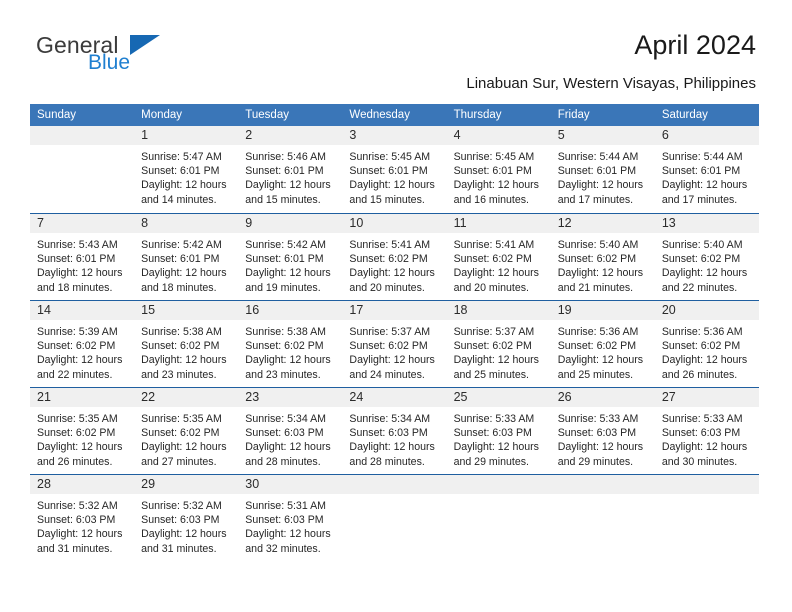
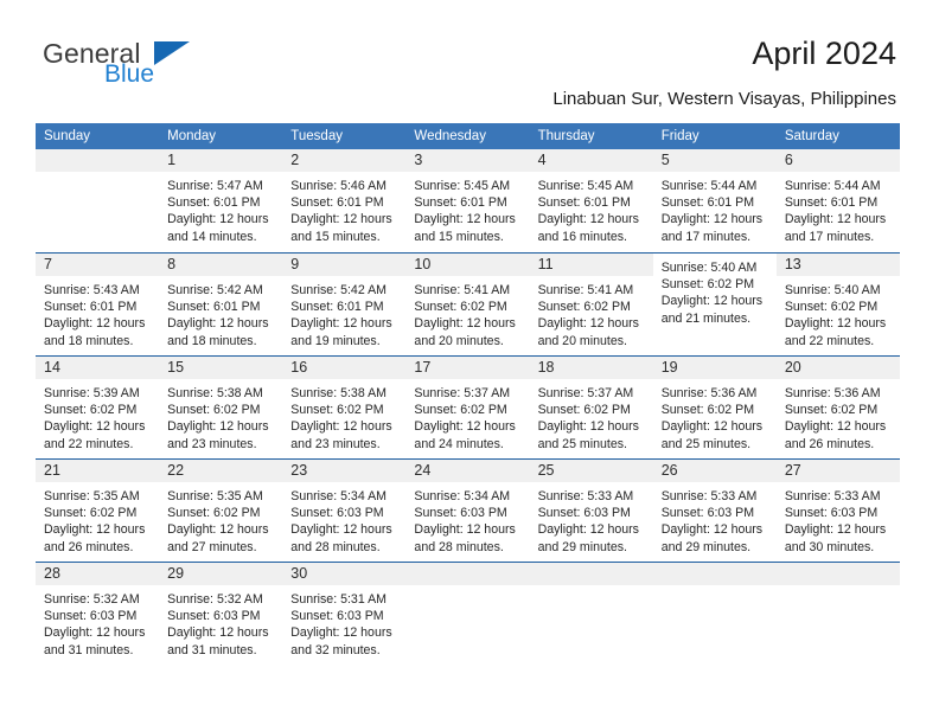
  General
  Blue
  April 2024
  Linabuan Sur, Western Visayas, Philippines
  Sunday
  Monday
  Tuesday
  Wednesday
  Thursday
  Friday
  Saturday
  1
  Sunrise: 5:47 AM
  Sunset: 6:01 PM
  Daylight: 12 hours
  and 14 minutes.
  2
  Sunrise: 5:46 AM
  Sunset: 6:01 PM
  Daylight: 12 hours
  and 15 minutes.
  3
  Sunrise: 5:45 AM
  Sunset: 6:01 PM
  Daylight: 12 hours
  and 15 minutes.
  4
  Sunrise: 5:45 AM
  Sunset: 6:01 PM
  Daylight: 12 hours
  and 16 minutes.
  5
  Sunrise: 5:44 AM
  Sunset: 6:01 PM
  Daylight: 12 hours
  and 17 minutes.
  6
  Sunrise: 5:44 AM
  Sunset: 6:01 PM
  Daylight: 12 hours
  and 17 minutes.
  7
  Sunrise: 5:43 AM
  Sunset: 6:01 PM
  Daylight: 12 hours
  and 18 minutes.
  8
  Sunrise: 5:42 AM
  Sunset: 6:01 PM
  Daylight: 12 hours
  and 18 minutes.
  9
  Sunrise: 5:42 AM
  Sunset: 6:01 PM
  Daylight: 12 hours
  and 19 minutes.
  10
  Sunrise: 5:41 AM
  Sunset: 6:02 PM
  Daylight: 12 hours
  and 20 minutes.
  11
  Sunrise: 5:41 AM
  Sunset: 6:02 PM
  Daylight: 12 hours
  and 20 minutes.
- 12
  Sunrise: 5:40 AM
  Sunset: 6:02 PM
  Daylight: 12 hours
  and 21 minutes.
  13
  Sunrise: 5:40 AM
  Sunset: 6:02 PM
  Daylight: 12 hours
  and 22 minutes.
  14
  Sunrise: 5:39 AM
  Sunset: 6:02 PM
  Daylight: 12 hours
  and 22 minutes.
  15
  Sunrise: 5:38 AM
  Sunset: 6:02 PM
  Daylight: 12 hours
  and 23 minutes.
  16
  Sunrise: 5:38 AM
  Sunset: 6:02 PM
  Daylight: 12 hours
  and 23 minutes.
  17
  Sunrise: 5:37 AM
  Sunset: 6:02 PM
  Daylight: 12 hours
  and 24 minutes.
  18
  Sunrise: 5:37 AM
  Sunset: 6:02 PM
  Daylight: 12 hours
  and 25 minutes.
  19
  Sunrise: 5:36 AM
  Sunset: 6:02 PM
  Daylight: 12 hours
  and 25 minutes.
  20
  Sunrise: 5:36 AM
  Sunset: 6:02 PM
  Daylight: 12 hours
  and 26 minutes.
  21
  Sunrise: 5:35 AM
  Sunset: 6:02 PM
  Daylight: 12 hours
  and 26 minutes.
  22
  Sunrise: 5:35 AM
  Sunset: 6:02 PM
  Daylight: 12 hours
  and 27 minutes.
  23
  Sunrise: 5:34 AM
  Sunset: 6:03 PM
  Daylight: 12 hours
  and 28 minutes.
  24
  Sunrise: 5:34 AM
  Sunset: 6:03 PM
  Daylight: 12 hours
  and 28 minutes.
  25
  Sunrise: 5:33 AM
  Sunset: 6:03 PM
  Daylight: 12 hours
  and 29 minutes.
  26
  Sunrise: 5:33 AM
  Sunset: 6:03 PM
  Daylight: 12 hours
  and 29 minutes.
  27
  Sunrise: 5:33 AM
  Sunset: 6:03 PM
  Daylight: 12 hours
  and 30 minutes.
  28
  Sunrise: 5:32 AM
  Sunset: 6:03 PM
  Daylight: 12 hours
  and 31 minutes.
  29
  Sunrise: 5:32 AM
  Sunset: 6:03 PM
  Daylight: 12 hours
  and 31 minutes.
  30
  Sunrise: 5:31 AM
  Sunset: 6:03 PM
  Daylight: 12 hours
  and 32 minutes.
